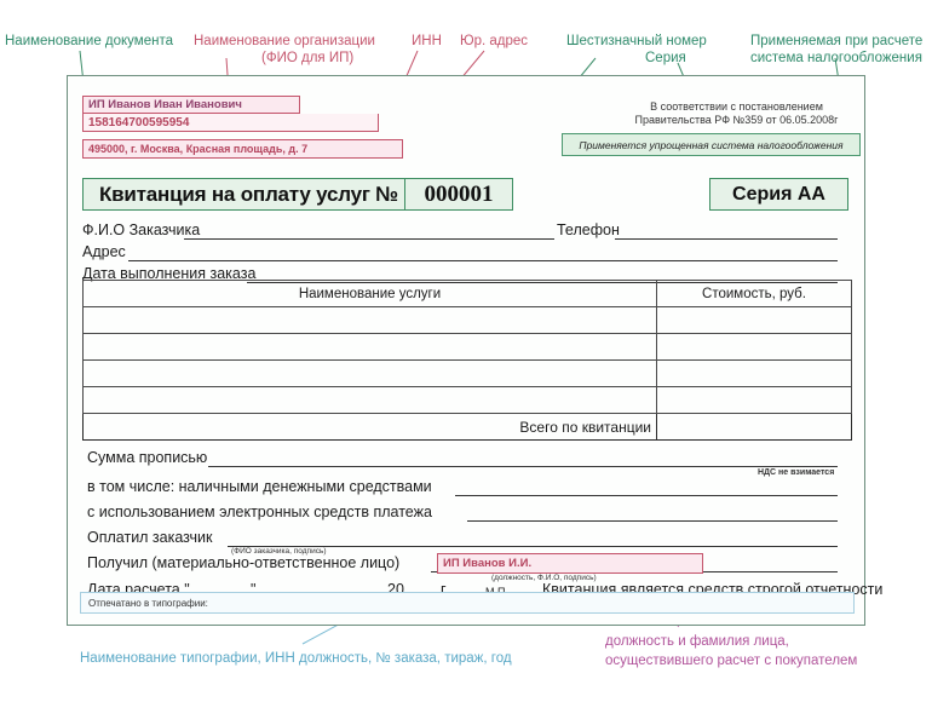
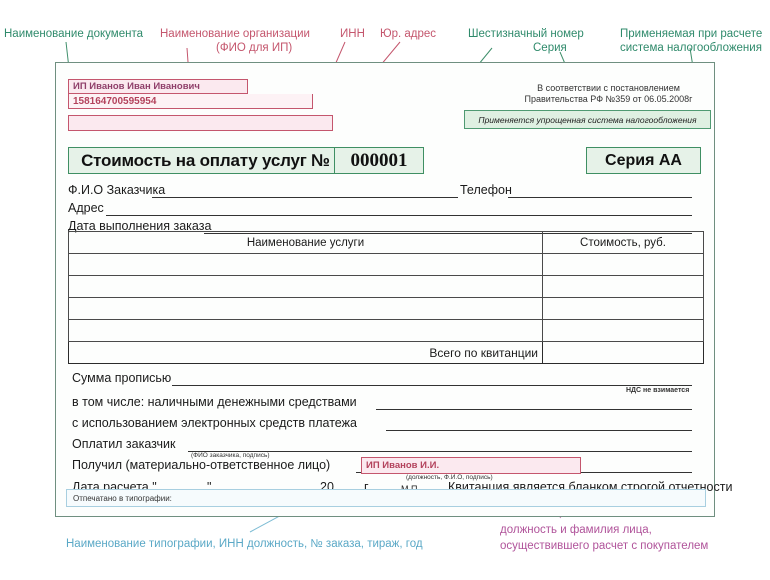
  Наименование документа
  Наименование организации
  (ФИО для ИП)
  ИНН
  Юр. адрес
  Шестизначный номер
  Серия
  Применяемая при расчете
  система налогообложения
  Наименование типографии, ИНН должность, № заказа, тираж, год
  должность и фамилия лица,
  осуществившего расчет с покупателем
  ИП Иванов Иван Иванович
  158164700595954
- 495000, г. Москва, Красная площадь, д. 7
  В соответствии с постановлением
  Правительства РФ №359 от 06.05.2008г
  Применяется упрощенная система налогообложения
- Квитанция на оплату услуг №
+ Стоимость на оплату услуг №
  000001
  Серия АА
  Ф.И.О Заказчика
  Телефон
  Адрес
  Дата выполнения заказа
  Наименование услуги	Стоимость, руб.
  Всего по квитанции
  Сумма прописью
  в том числе: наличными денежными средствами
  с использованием электронных средств платежа
  Оплатил заказчик
  Получил (материально-ответственное лицо)
  ИП Иванов И.И.
  Дата расчета "
  "
  20
  г.
- Квитанция является средств строгой отчетности
+ Квитанция является бланком строгой отчетности
  Отпечатано в типографии:
